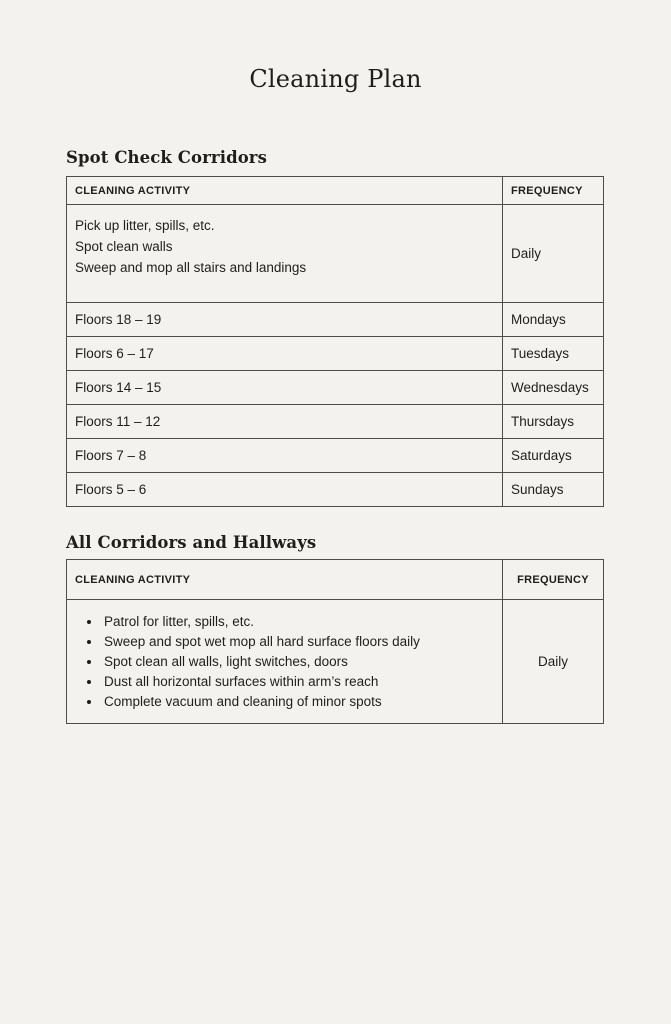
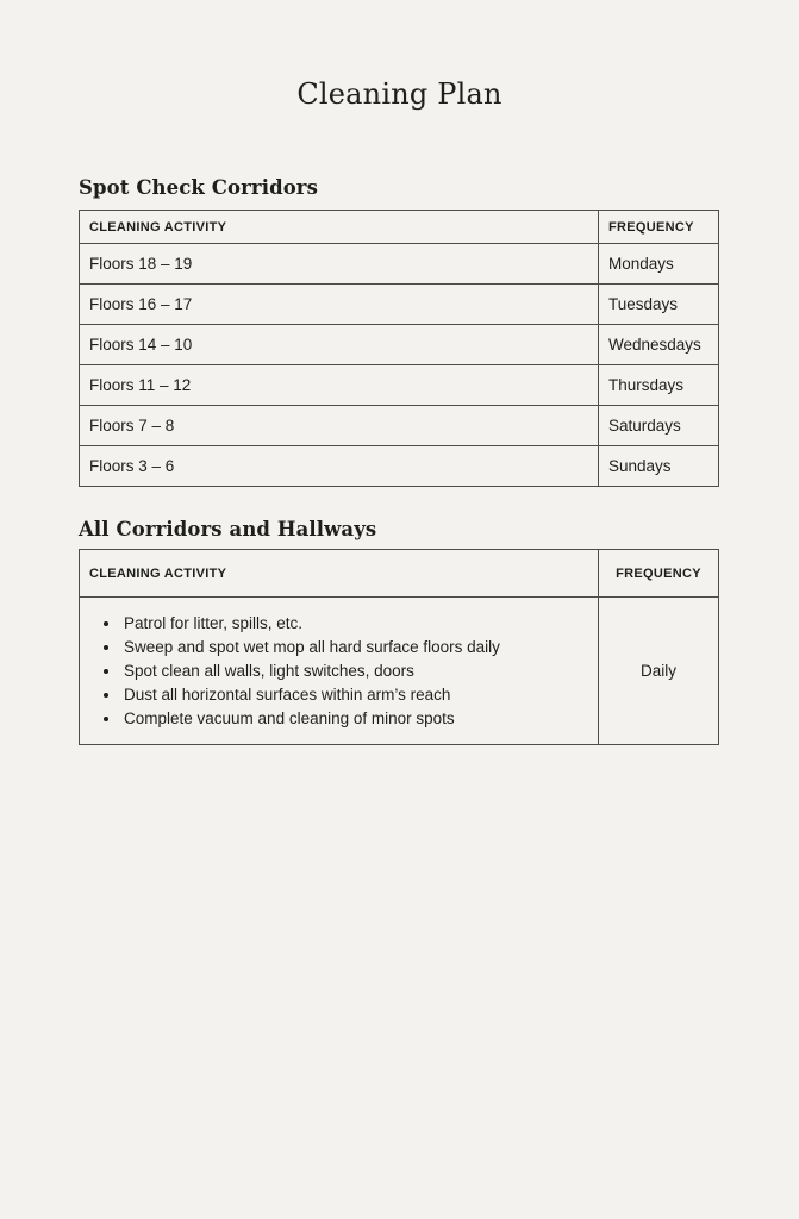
  Cleaning Plan
  Spot Check Corridors
  CLEANING ACTIVITY	FREQUENCY
- Pick up litter, spills, etc. Spot clean walls Sweep and mop all stairs and landings	Daily
  Floors 18 – 19	Mondays
- Floors 6 – 17	Tuesdays
+ Floors 16 – 17	Tuesdays
- Floors 14 – 15	Wednesdays
+ Floors 14 – 10	Wednesdays
  Floors 11 – 12	Thursdays
  Floors 7 – 8	Saturdays
- Floors 5 – 6	Sundays
+ Floors 3 – 6	Sundays
  All Corridors and Hallways
  CLEANING ACTIVITY	FREQUENCY
  Patrol for litter, spills, etc. Sweep and spot wet mop all hard surface floors daily Spot clean all walls, light switches, doors Dust all horizontal surfaces within arm’s reach Complete vacuum and cleaning of minor spots	Daily
